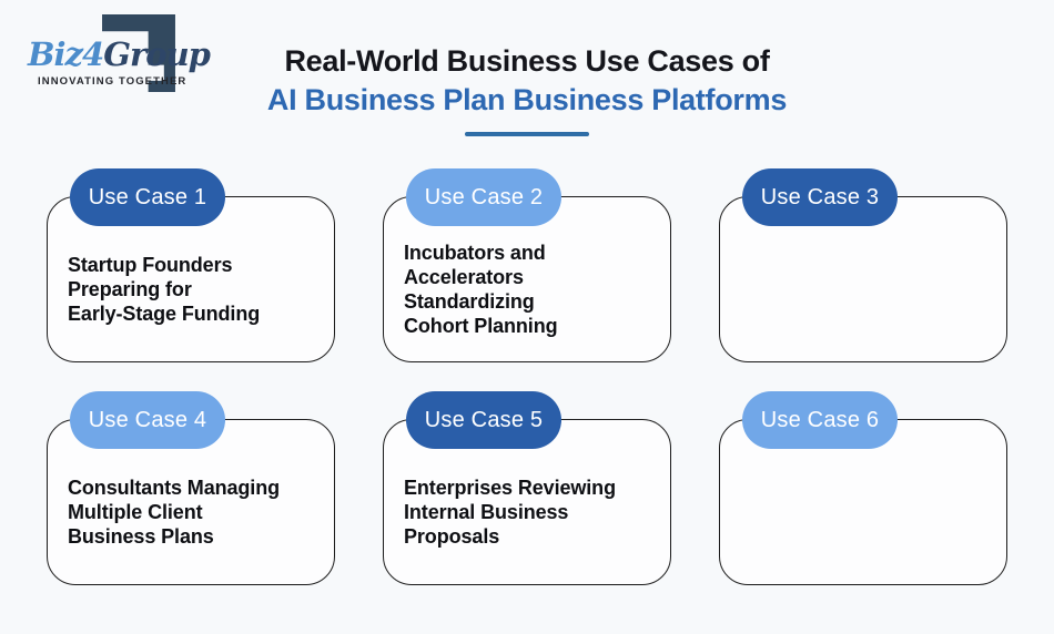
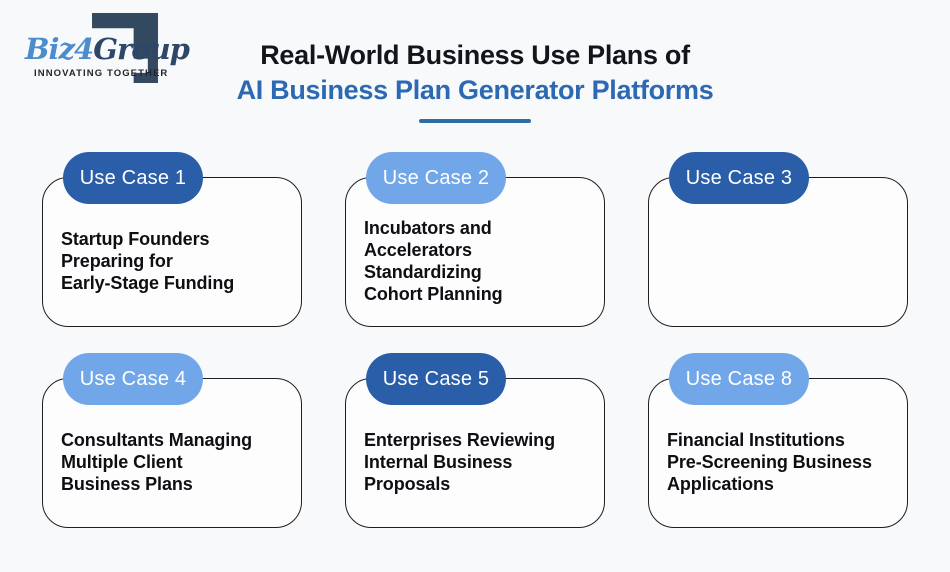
  Biz4Group
  INNOVATING TOGETHER
- Real-World Business Use Cases of
+ Real-World Business Use Plans of
- AI Business Plan Business Platforms
+ AI Business Plan Generator Platforms
  Use Case 1
  Startup Founders
  Preparing for
  Early-Stage Funding
  Use Case 2
  Incubators and
  Accelerators
  Standardizing
  Cohort Planning
  Use Case 3
  Use Case 4
  Consultants Managing
  Multiple Client
  Business Plans
  Use Case 5
  Enterprises Reviewing
  Internal Business
  Proposals
- Use Case 6
+ Use Case 8
+ Financial Institutions
+ Pre-Screening Business
+ Applications
